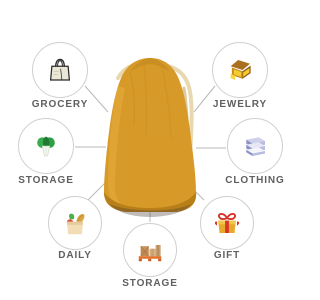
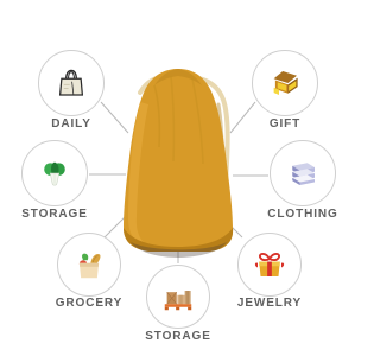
- GROCERY
+ DAILY
- JEWELRY
+ GIFT
  STORAGE
  CLOTHING
- DAILY
+ GROCERY
- GIFT
+ JEWELRY
  STORAGE
